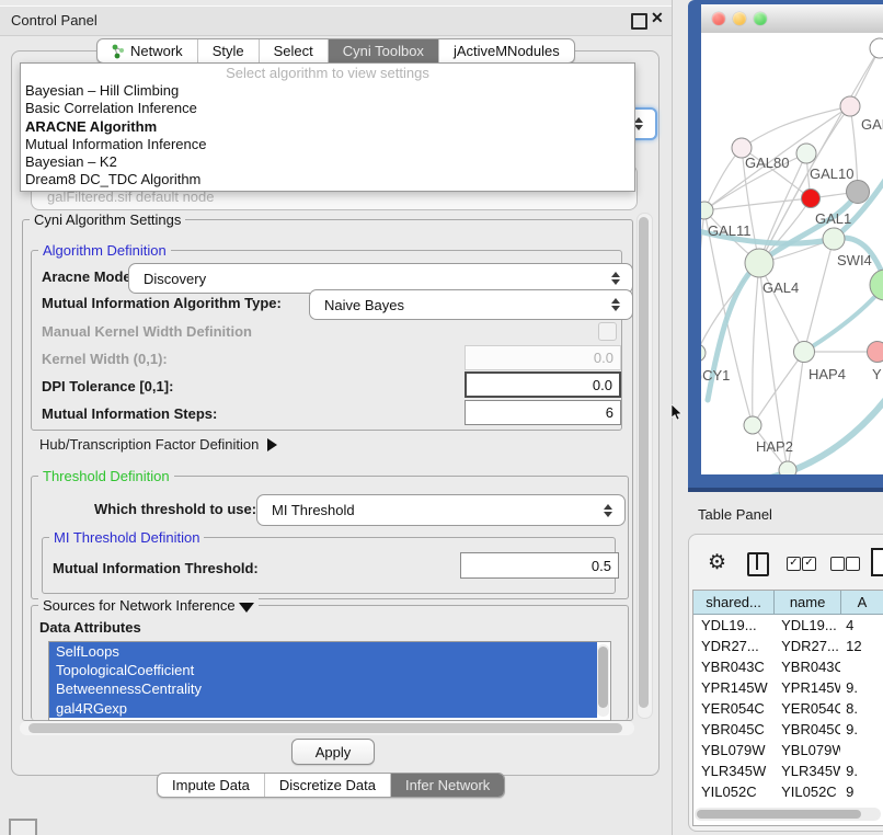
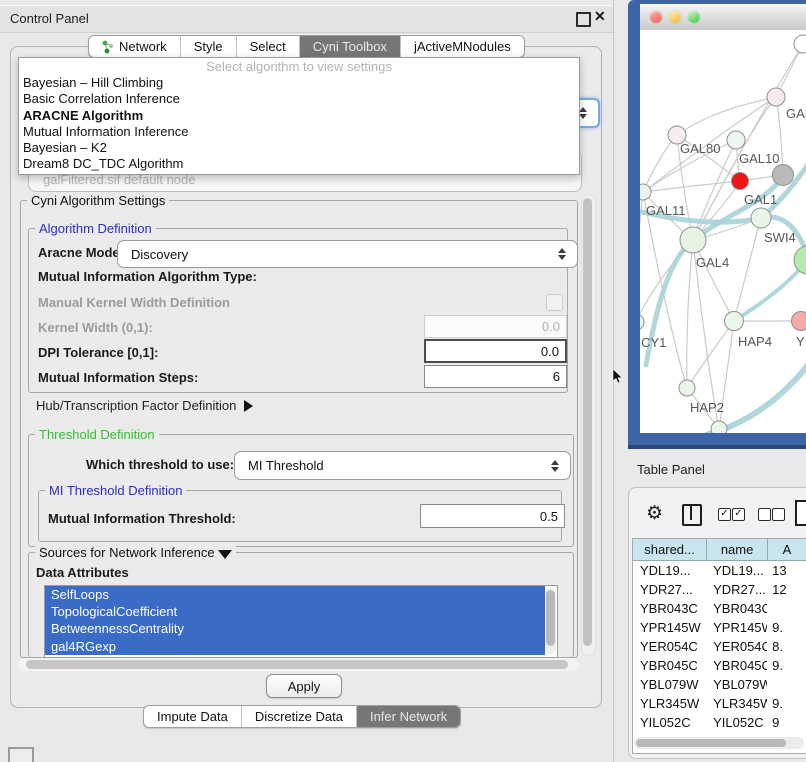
  Control Panel
  ✕
  Network
  Style
  Select
  Cyni Toolbox
  jActiveMNodules
  galFiltered.sif default node
  Select algorithm to view settings
  Bayesian – Hill Climbing
  Basic Correlation Inference
  ARACNE Algorithm
  Mutual Information Inference
  Bayesian – K2
  Dream8 DC_TDC Algorithm
  Cyni Algorithm Settings
  Algorithm Definition
  Aracne Mod
  Discovery
  Mutual Information Algorithm Type:
- Naive Bayes
  Manual Kernel Width Definition
  Kernel Width (0,1):
  0.0
  DPI Tolerance [0,1]:
  0.0
  Mutual Information Steps:
  6
  Hub/Transcription Factor Definition
  Threshold Definition
  Which threshold to use:
  MI Threshold
  MI Threshold Definition
  Mutual Information Threshold:
  0.5
  Sources for Network Inference
  Data Attributes
  SelfLoops
  TopologicalCoefficient
  BetweennessCentrality
  gal4RGexp
  Apply
  Impute Data
  Discretize Data
  Infer Network
  GAL80
  GAL10
  GAL1
  GAL11
  SWI4
  GAL4
  CY1
  HAP4
  Y
  HAP2
  Table Panel
  ⚙
  ✓
  ✓
  shared...
  name
  A
  YDL19...
  YDL19...
- 4
+ 13
  YDR27...
  YDR27...
  12
  YBR043C
  YBR043C
  YPR145W
  YPR145
  9.
  YER054C
  YER054C
  8.
  YBR045C
  YBR045C
  9.
  YBL079W
  YBL079W
  YLR345W
  YLR345W
  9.
  YIL052C
  YIL052C
  9
